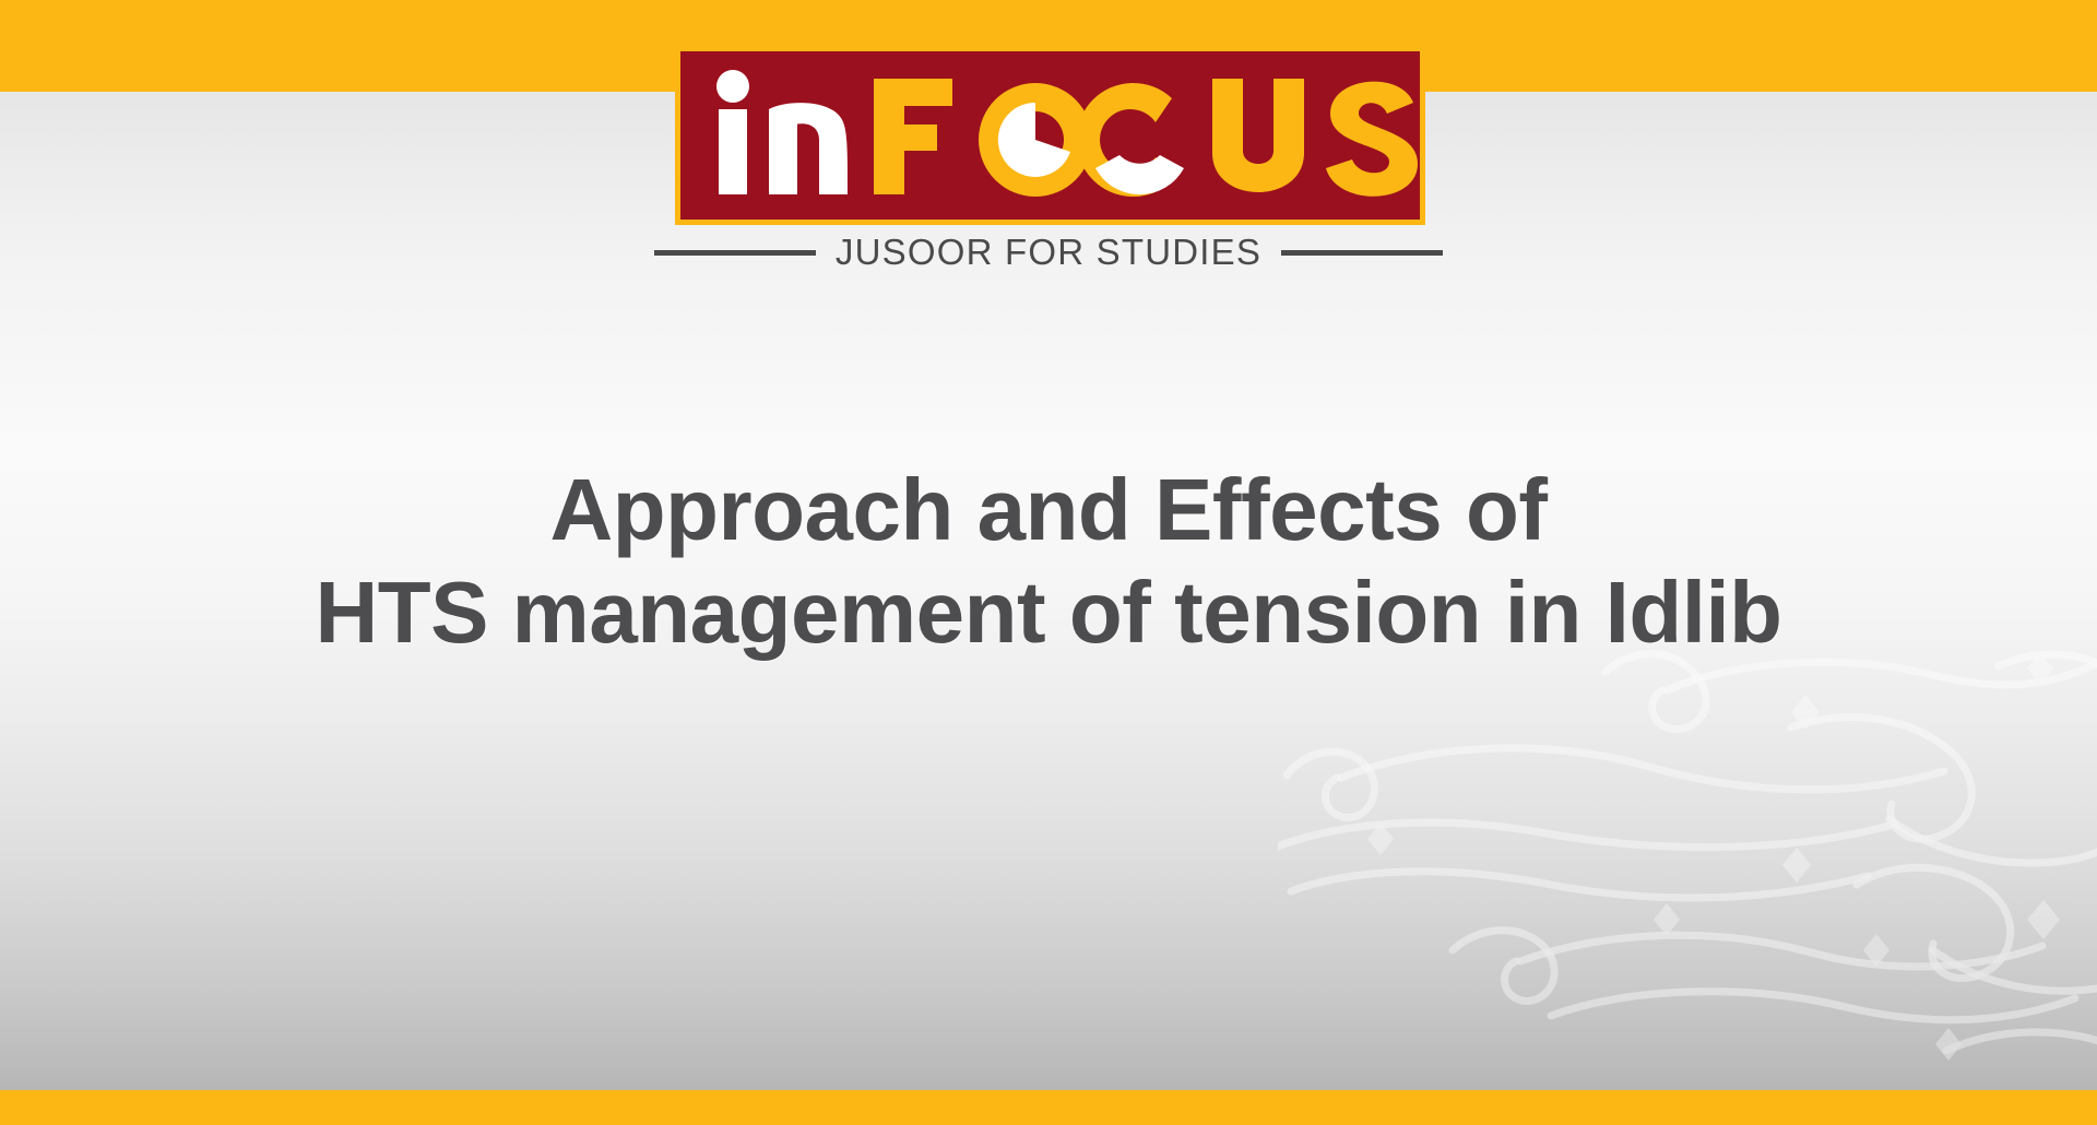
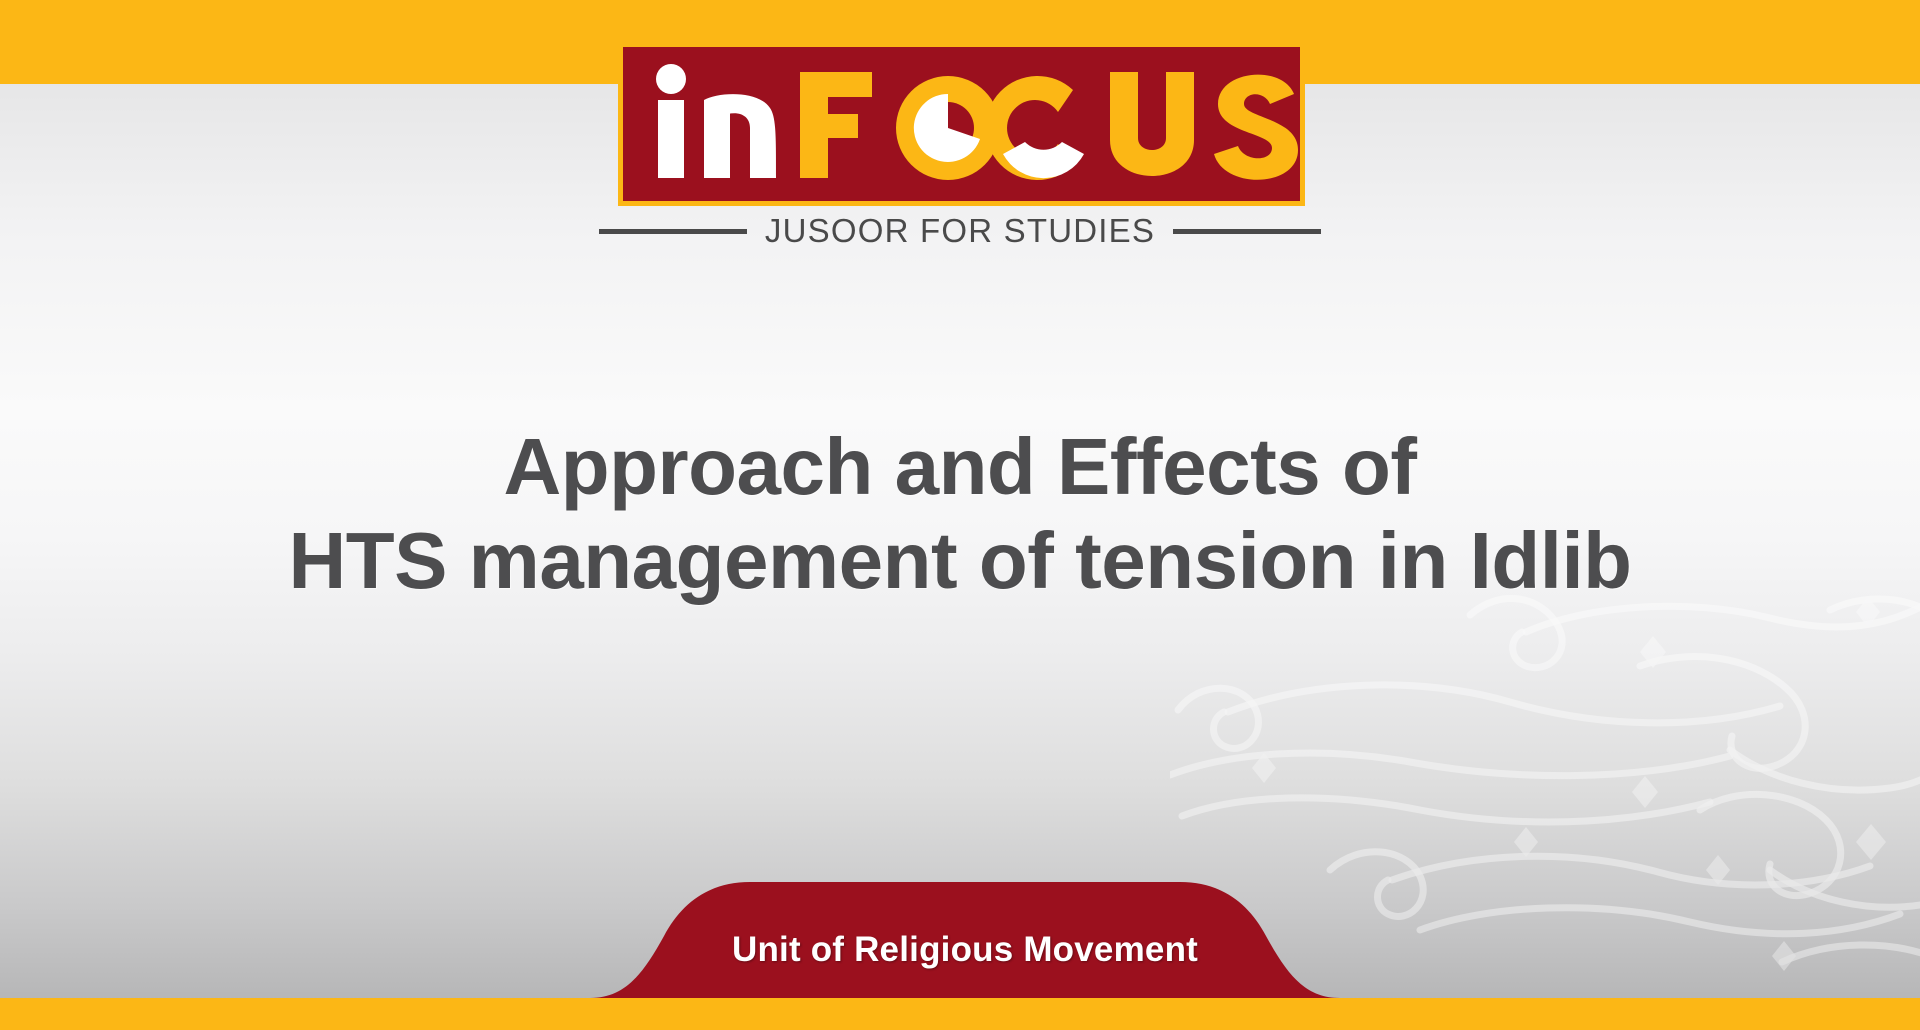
  JUSOOR FOR STUDIES
  Approach and Effects of
  HTS management of tension in Idlib
+ Unit of Religious Movement
